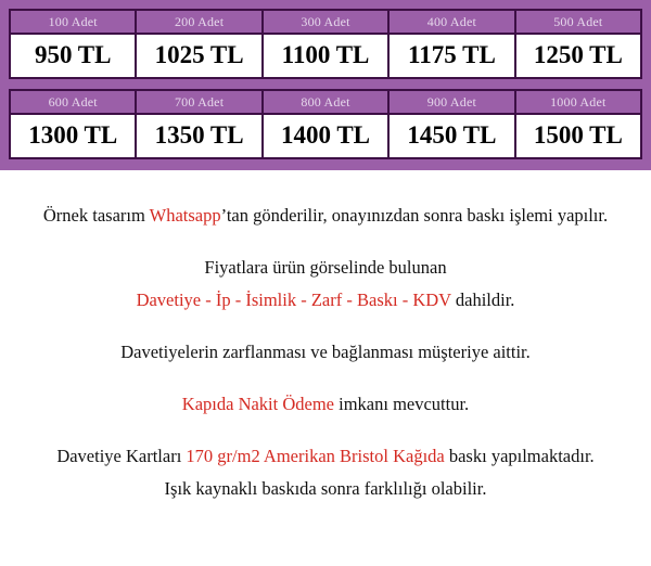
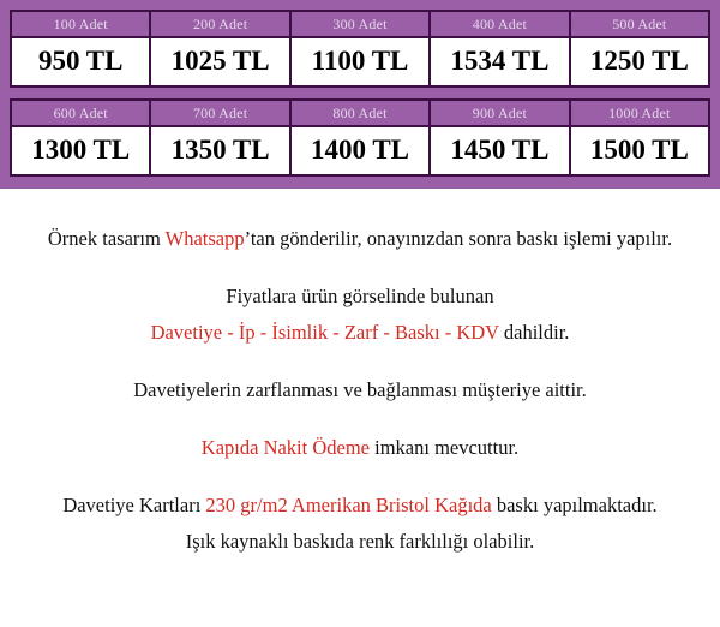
  100 Adet
  950 TL
  200 Adet
  1025 TL
  300 Adet
  1100 TL
  400 Adet
- 1175 TL
+ 1534 TL
  500 Adet
  1250 TL
  600 Adet
  1300 TL
  700 Adet
  1350 TL
  800 Adet
  1400 TL
  900 Adet
  1450 TL
  1000 Adet
  1500 TL
  Örnek tasarım Whatsapp’tan gönderilir, onayınızdan sonra baskı işlemi yapılır.
  Fiyatlara ürün görselinde bulunan
  Davetiye - İp - İsimlik - Zarf - Baskı - KDV dahildir.
  Davetiyelerin zarflanması ve bağlanması müşteriye aittir.
  Kapıda Nakit Ödeme imkanı mevcuttur.
- Davetiye Kartları 170 gr/m2 Amerikan Bristol Kağıda baskı yapılmaktadır.
+ Davetiye Kartları 230 gr/m2 Amerikan Bristol Kağıda baskı yapılmaktadır.
- Işık kaynaklı baskıda sonra farklılığı olabilir.
+ Işık kaynaklı baskıda renk farklılığı olabilir.
